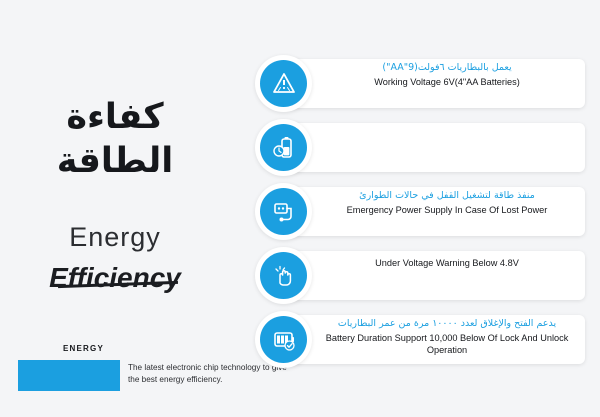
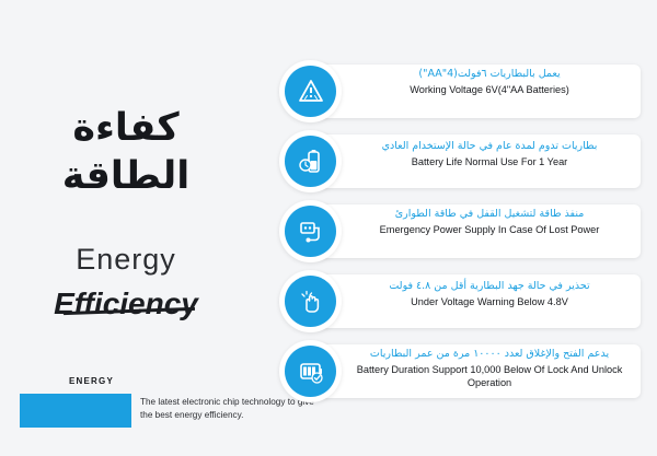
  كفاءة
  الطاقة
  Energy
  Efficiency
  ENERGY
  The latest electronic chip technology to g the best energy efficiency.
- يعمل بالبطاريات ٦فولت(9"AA")
+ يعمل بالبطاريات ٦فولت(4"AA")
  Working Voltage 6V(4"AA Batteries)
+ بطاريات تدوم لمدة عام في حالة الإستخدام العادي
+ Battery Life Normal Use For 1 Year
- منفذ طاقة لتشغيل القفل في حالات الطوارئ
+ منفذ طاقة لتشغيل القفل في طاقة الطوارئ
  Emergency Power Supply In Case Of Lost Power
+ تحذير في حالة جهد البطارية أقل من ٤.٨ فولت
  Under Voltage Warning Below 4.8V
  يدعم الفتح والإغلاق لعدد ١٠٠٠٠ مرة من عمر البطاريات
  Battery Duration Support 10,000 Below Of Lock And Unlock Operation
